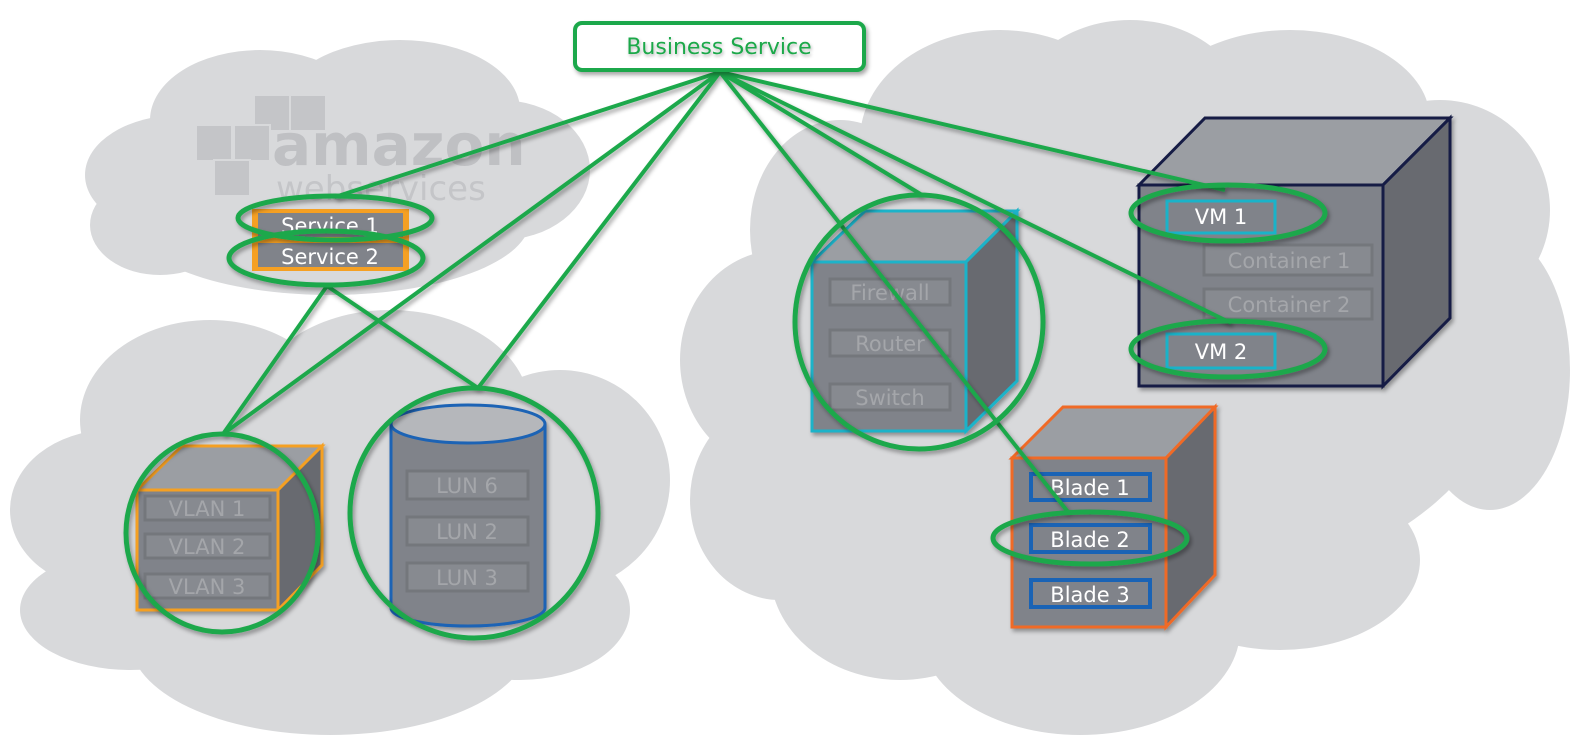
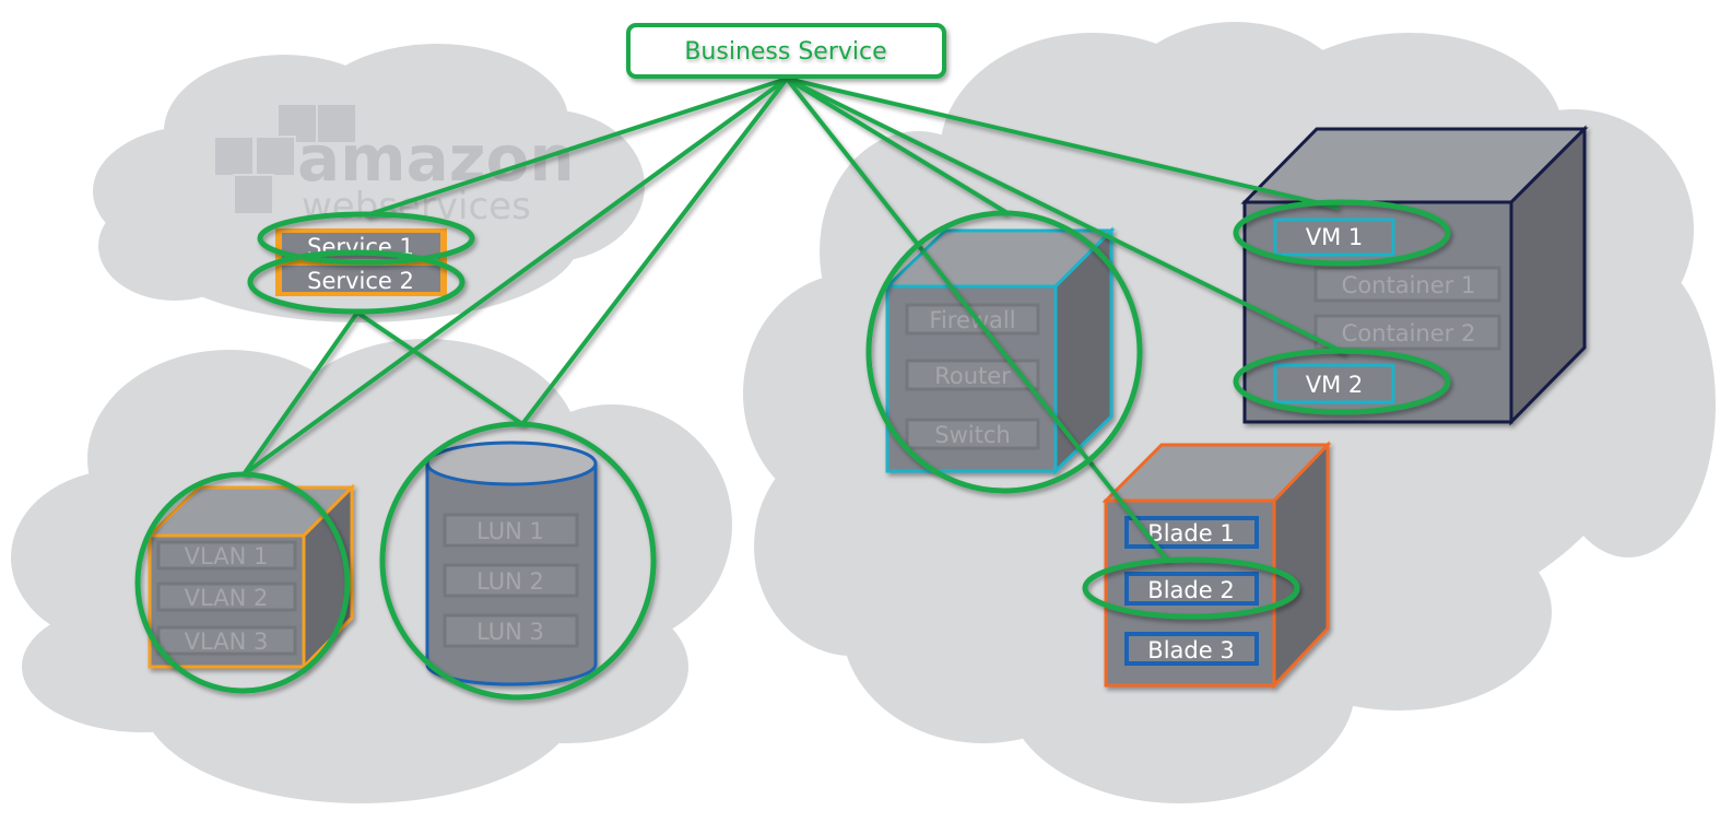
  amazon
  webervices
  Service 1
  Service 2
  VLAN 1
  VLAN 2
  VLAN 3
- LUN 6
+ LUN 1
  LUN 2
  LUN 3
  Fireall
  Router
  Switch
  VM 1
  Container 1
  Container 2
  VM 2
  Blade 1
  Blade 2
  Blade 3
  Business Service
